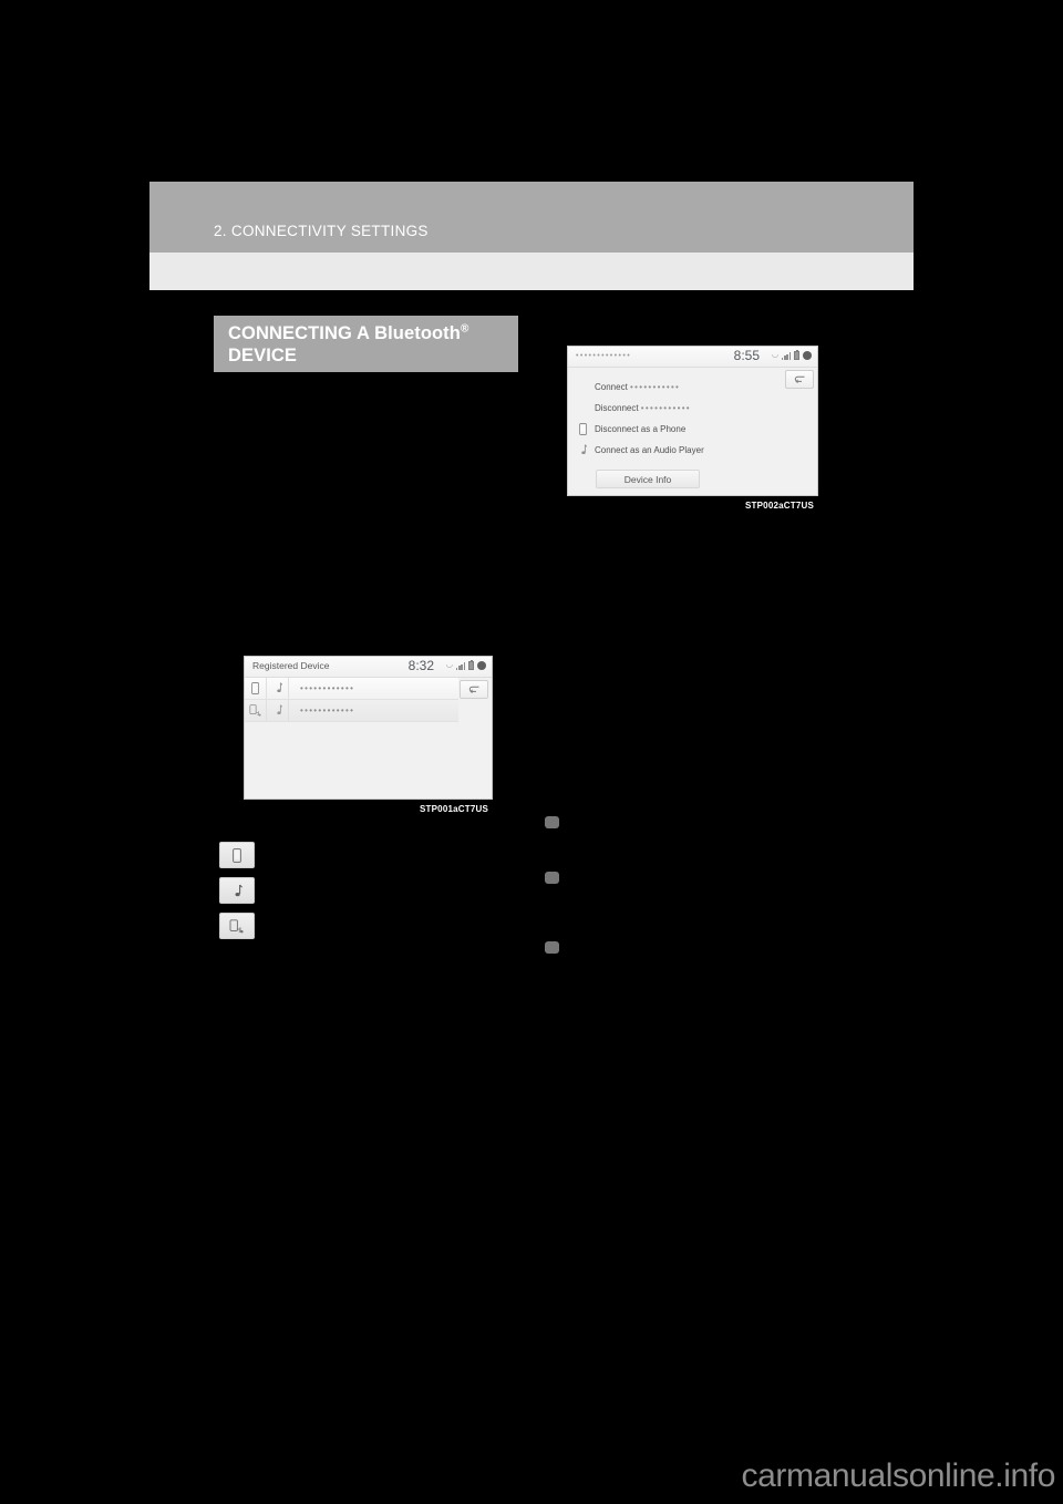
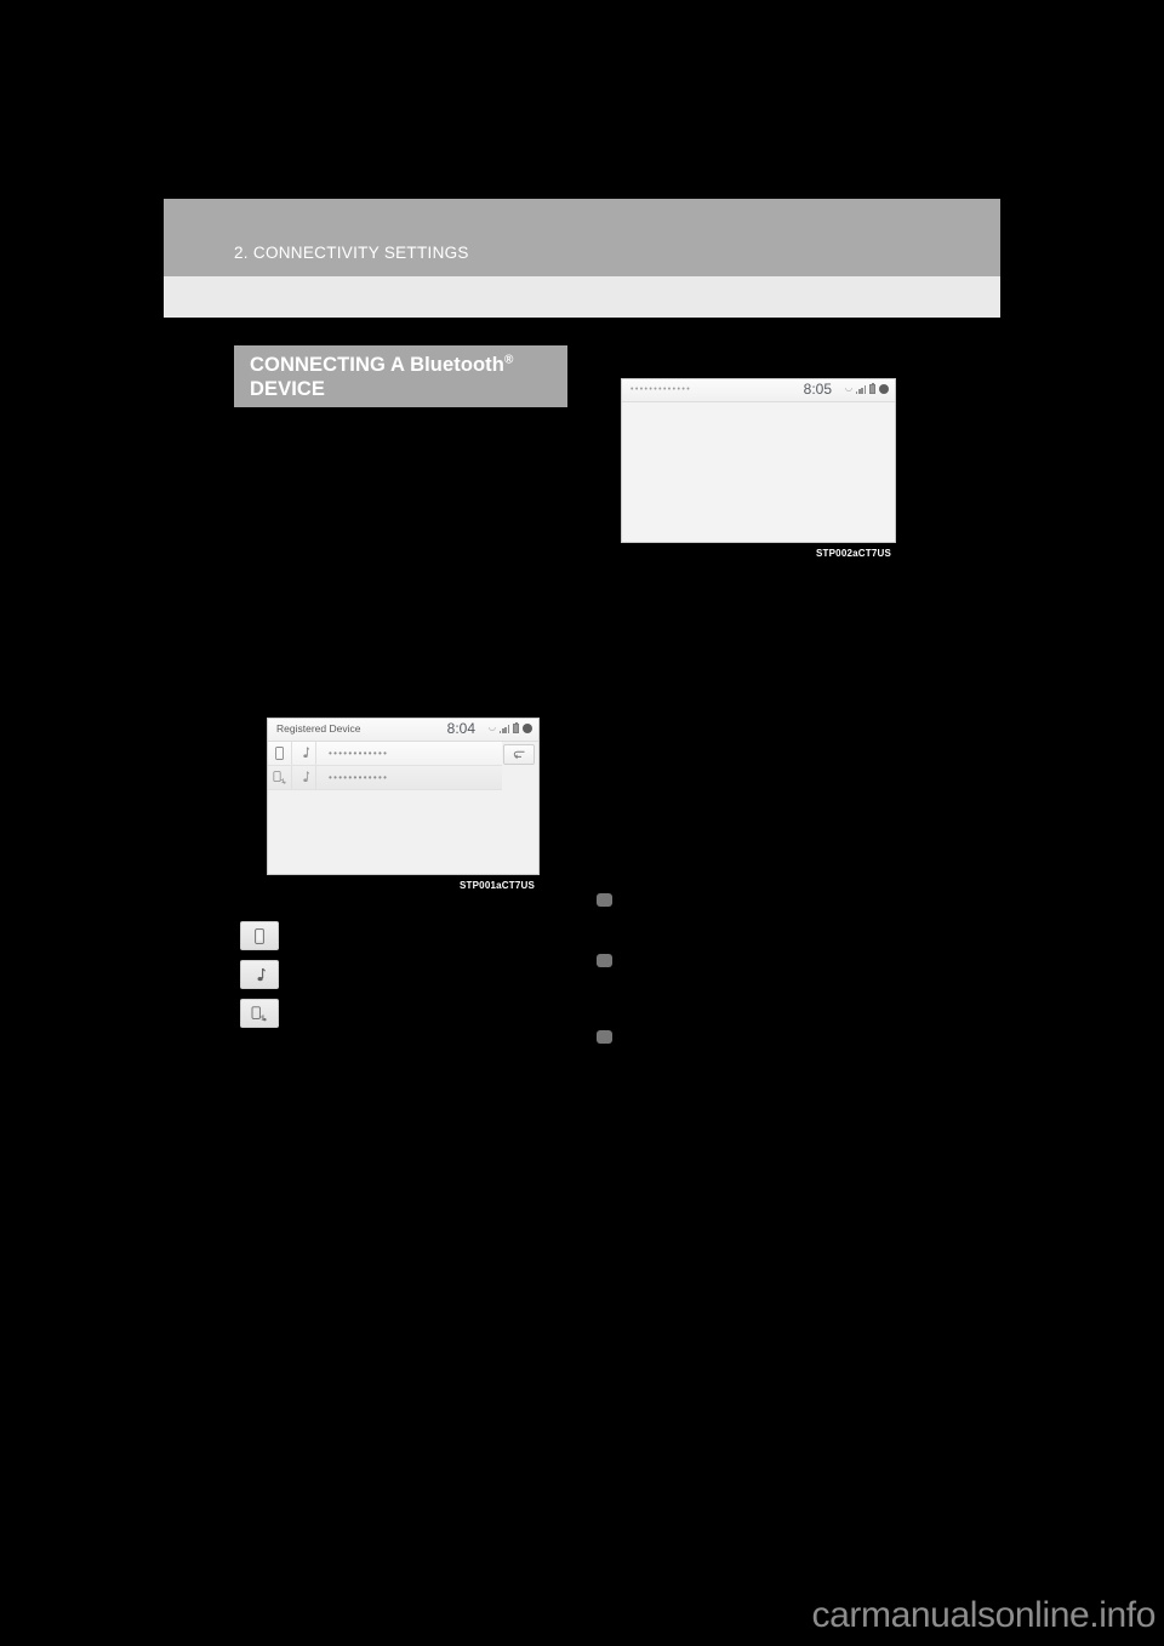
  2. CONNECTIVITY SETTINGS
  CONNECTING A Bluetooth®
  DEVICE
- 8:55
+ 8:05
- Connect •••••••••••
- Disconnect •••••••••••
- Disconnect as a Phone
- Connect as an Audio Player
- Device Info
  STP002aCT7US
  Registered Device
- 8:32
+ 8:04
  ••••••••••••
  ••••••••••••
  STP001aCT7US
  carmanualsonline.info
